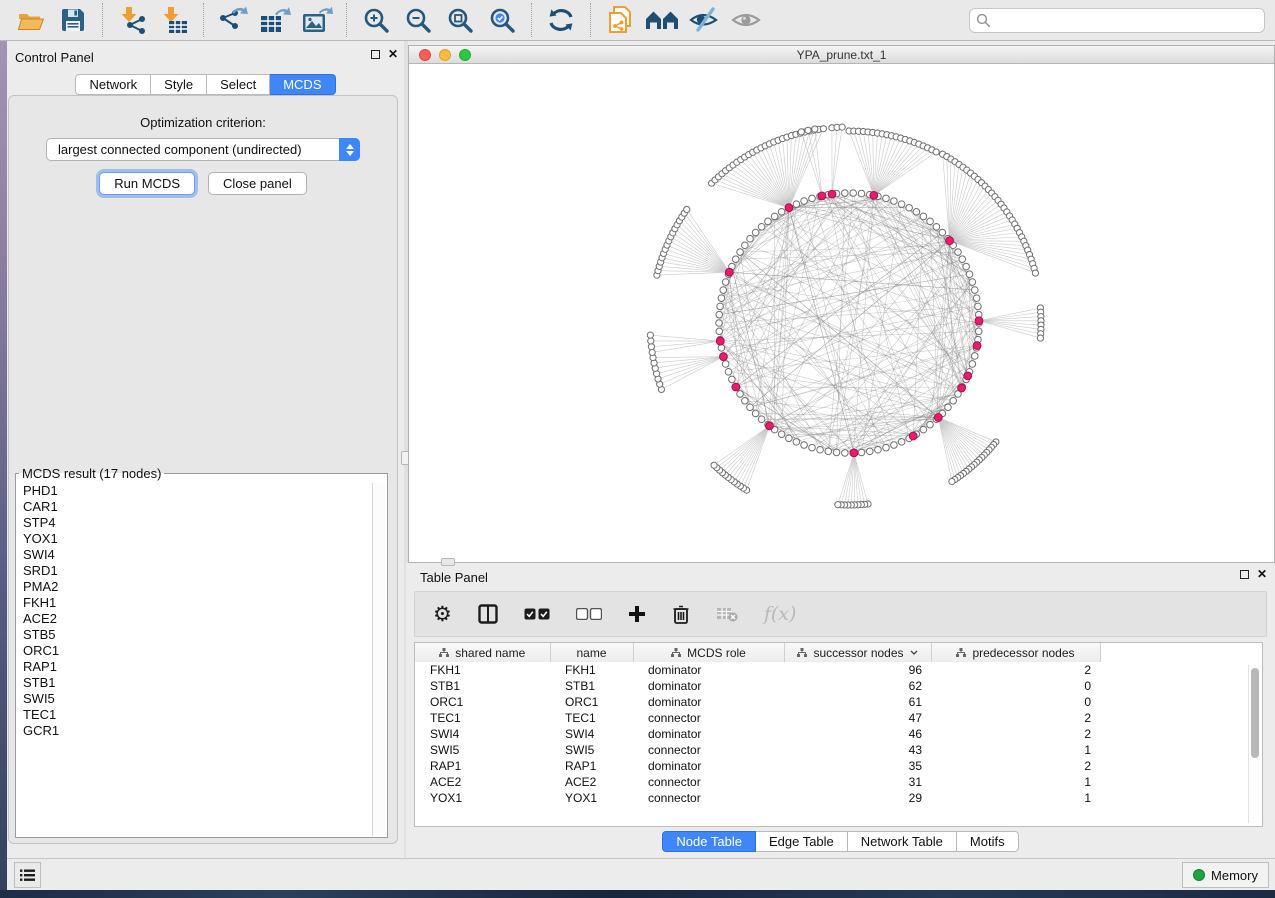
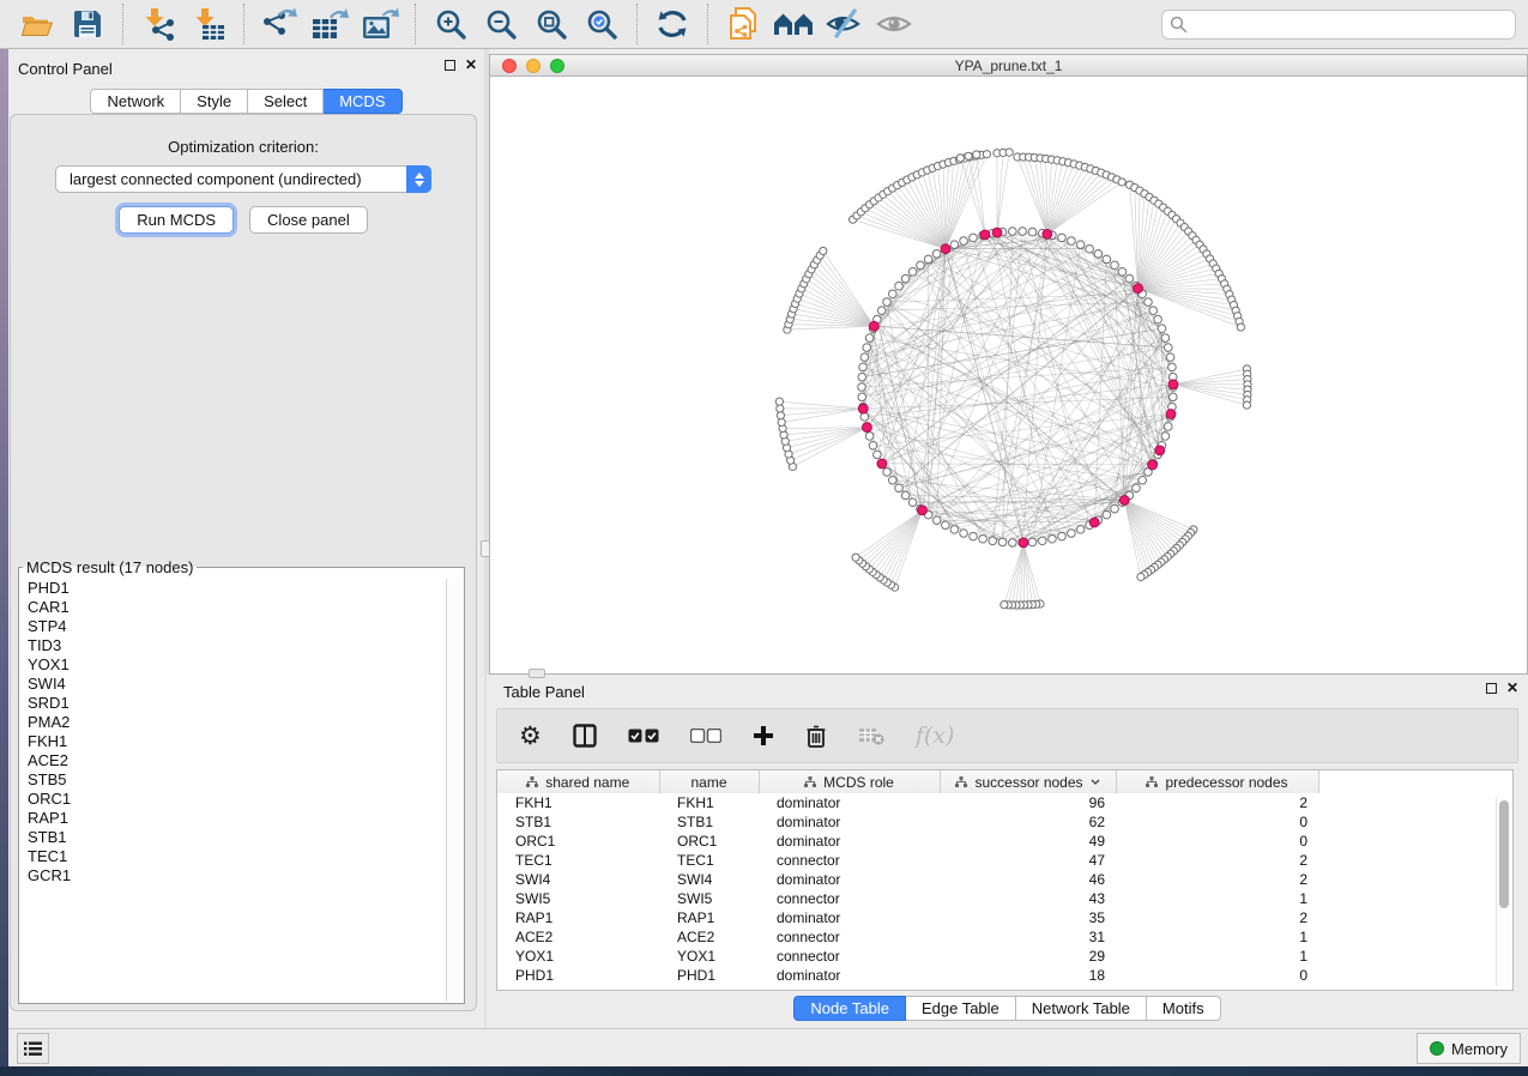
  Control Panel
  ✕
  Network
  Style
  Select
  MCDS
  Optimization criterion:
  largest connected component (undirected)
  Run MCDS
  Close panel
  MCDS result (17 nodes)
  PHD1
  CAR1
  STP4
+ TID3
  YOX1
  SWI4
  SRD1
  PMA2
  FKH1
  ACE2
  STB5
  ORC1
  RAP1
  STB1
- SWI5
  TEC1
  GCR1
  YPA_prune.txt_1
  Table Panel
  ✕
  ⚙
  f(x)
  shared name	name	MCDS role	successor nodes	predecessor nodes
  FKH1	FKH1	dominator	96	2
  STB1	STB1	dominator	62	0
- ORC1	ORC1	dominator	61	0
+ ORC1	ORC1	dominator	49	0
  TEC1	TEC1	connector	47	2
  SWI4	SWI4	dominator	46	2
  SWI5	SWI5	connector	43	1
  RAP1	RAP1	dominator	35	2
  ACE2	ACE2	connector	31	1
  YOX1	YOX1	connector	29	1
+ PHD1	PHD1	dominator	18	0
  Node Table
  Edge Table
  Network Table
  Motifs
  Memory
